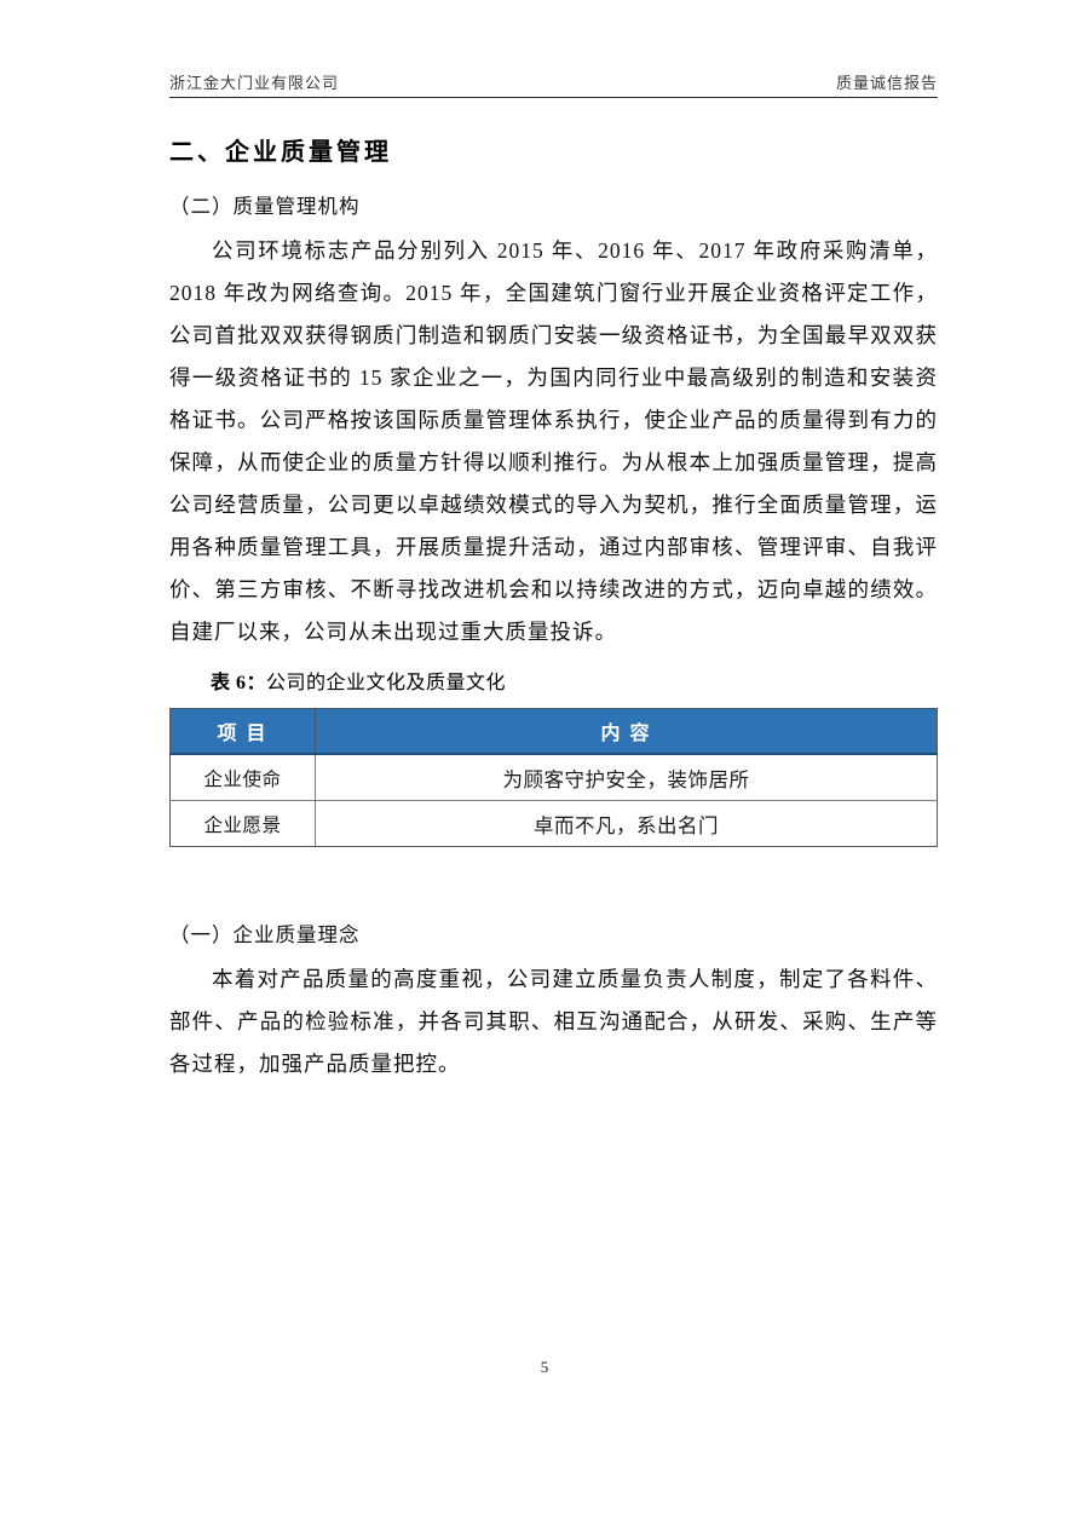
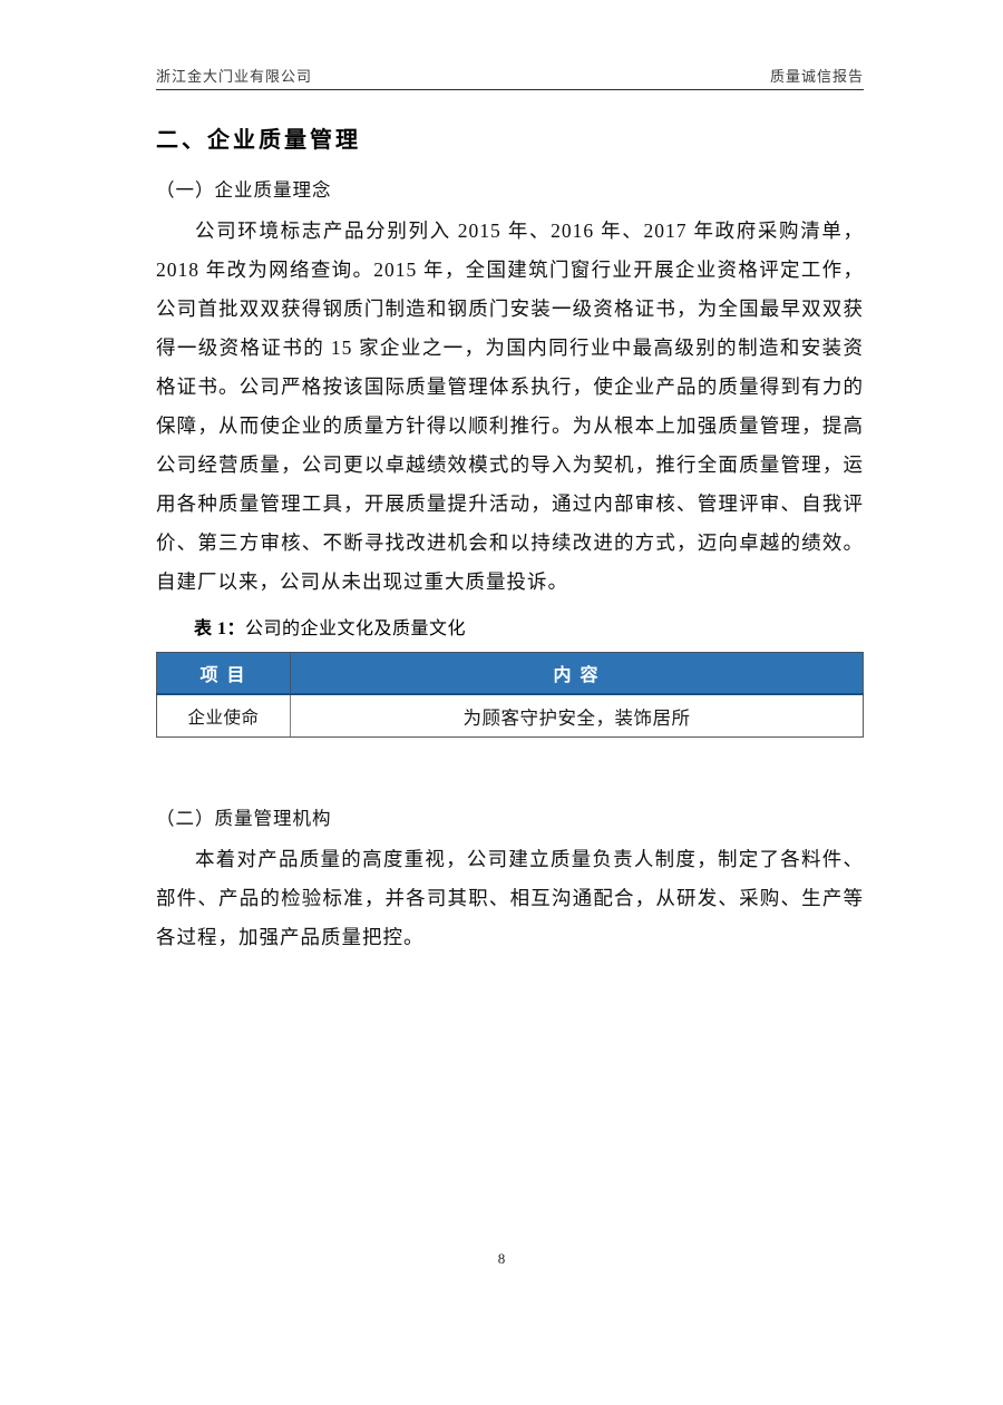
  浙江金大门业有限公司
  质量诚信报告
  二、企业质量管理
- （二）质量管理机构
+ （一）企业质量理念
  公司环境标志产品分别列入 2015 年、2016 年、2017 年政府采购清单，2018 年改为网络查询。2015 年，全国建筑门窗行业开展企业资格评定工作，公司首批双双获得钢质门制造和钢质门安装一级资格证书，为全国最早双双获得一级资格证书的 15 家企业之一，为国内同行业中最高级别的制造和安装资格证书。公司严格按该国际质量管理体系执行，使企业产品的质量得到有力的保障，从而使企业的质量方针得以顺利推行。为从根本上加强质量管理，提高公司经营质量，公司更以卓越绩效模式的导入为契机，推行全面质量管理，运用各种质量管理工具，开展质量提升活动，通过内部审核、管理评审、自我评价、第三方审核、不断寻找改进机会和以持续改进的方式，迈向卓越的绩效。自建厂以来，公司从未出现过重大质量投诉。
- 表 6：公司的企业文化及质量文化
+ 表 1：公司的企业文化及质量文化
  项 目	内 容
  企业使命	为顾客守护安全，装饰居所
- 企业愿景	卓而不凡，系出名门
- （一）企业质量理念
+ （二）质量管理机构
  本着对产品质量的高度重视，公司建立质量负责人制度，制定了各料件、部件、产品的检验标准，并各司其职、相互沟通配合，从研发、采购、生产等各过程，加强产品质量把控。
- 5
+ 8
